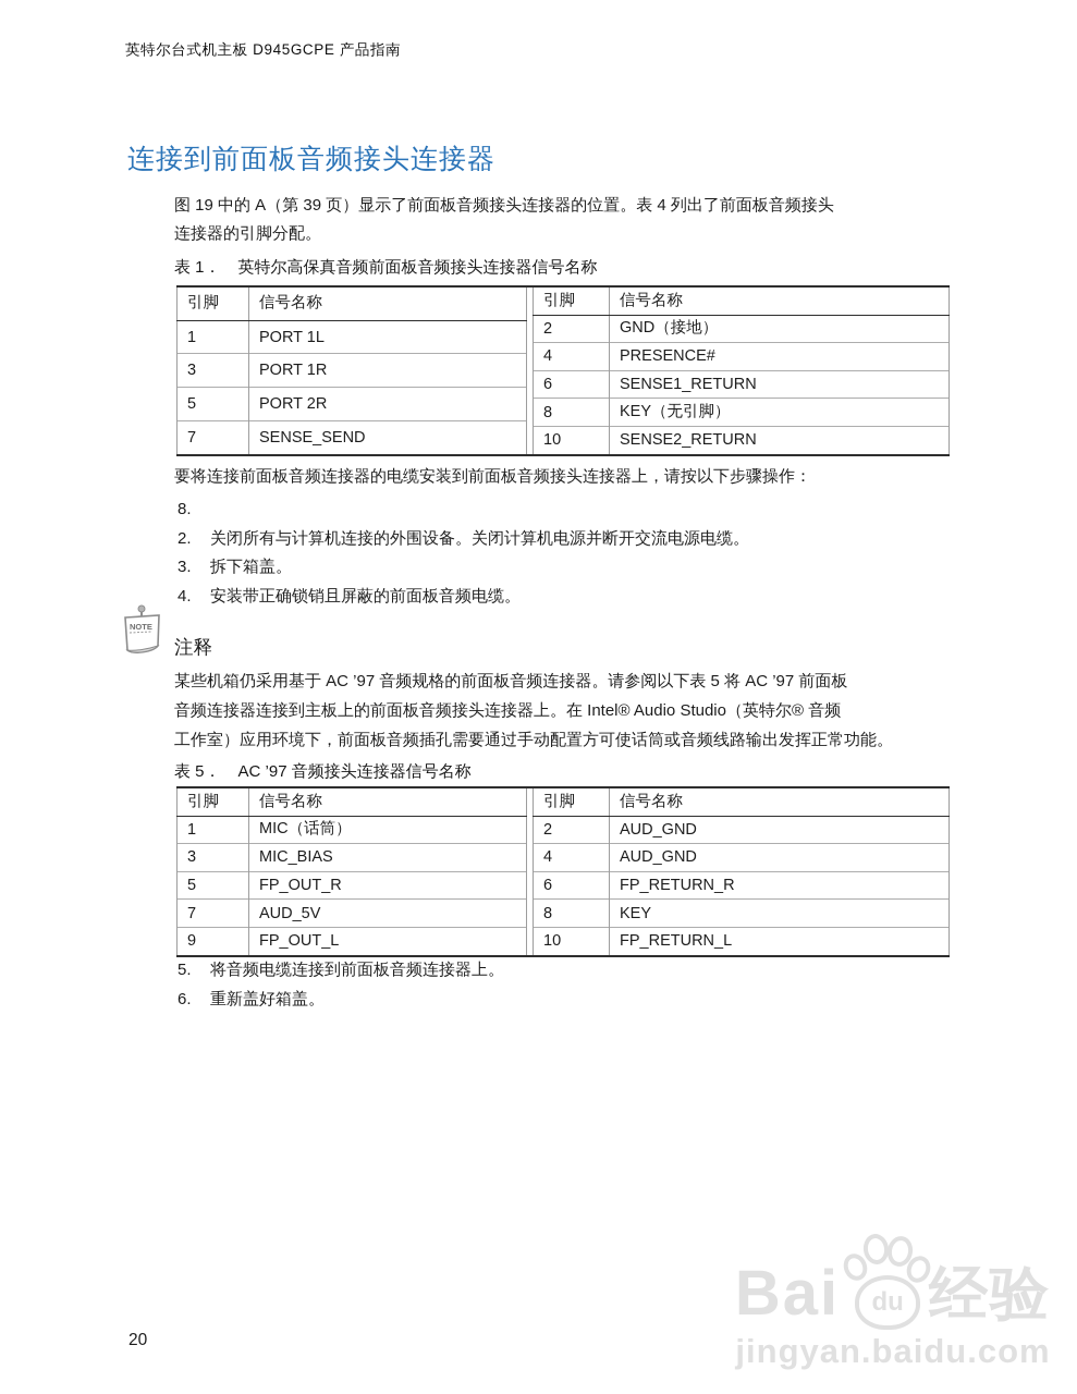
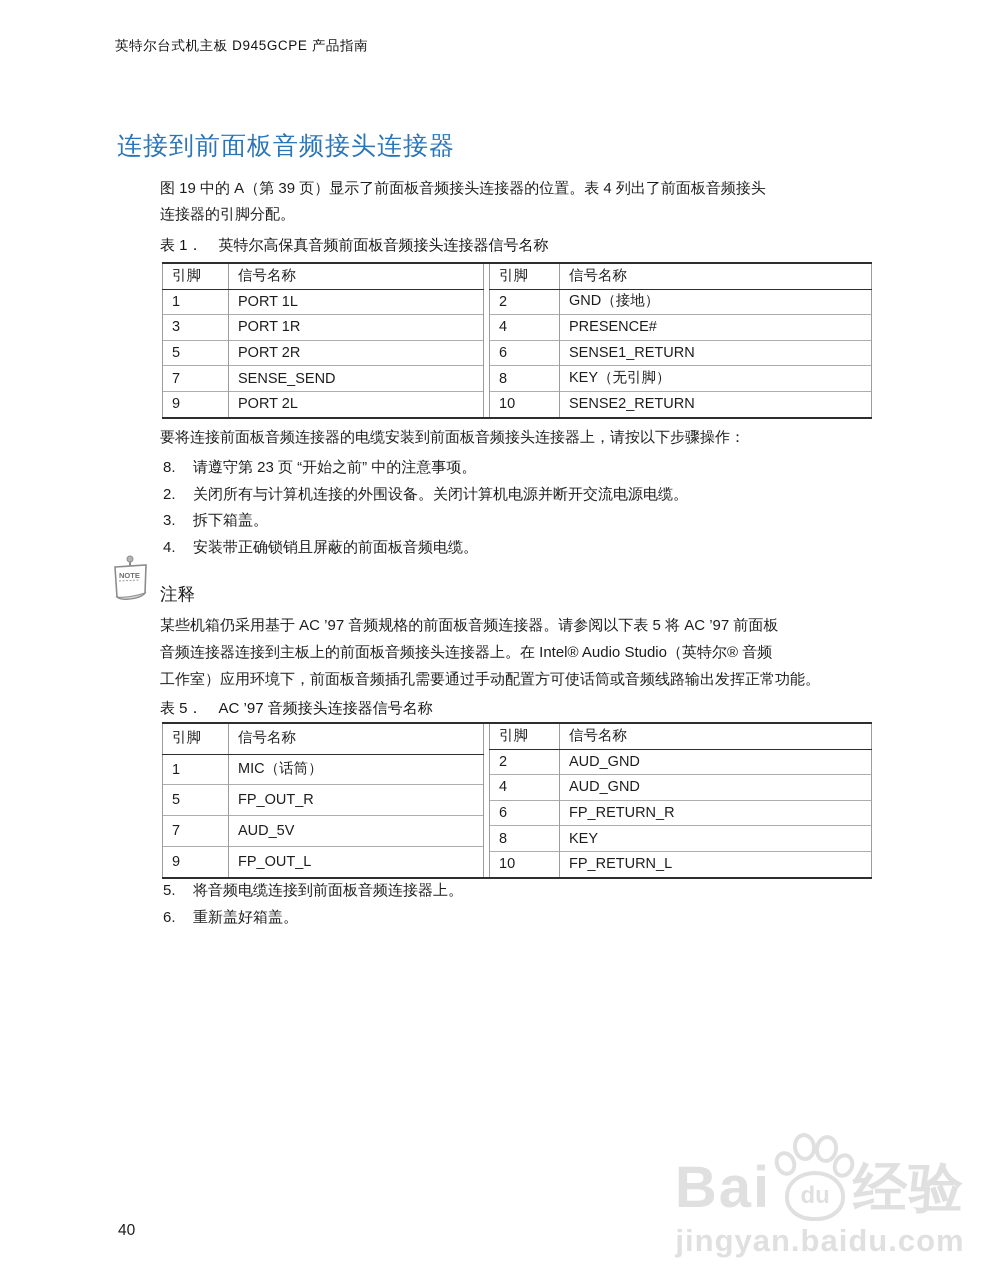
  英特尔台式机主板 D945GCPE 产品指南
  连接到前面板音频接头连接器
  图 19 中的 A（第 39 页）显示了前面板音频接头连接器的位置。表 4 列出了前面板音频接头
  连接器的引脚分配。
  表 1． 英特尔高保真音频前面板音频接头连接器信号名称
  引脚	信号名称
  1	PORT 1L
  3	PORT 1R
  5	PORT 2R
  7	SENSE_SEND
+ 9	PORT 2L
  引脚	信号名称
  2	GND（接地）
  4	PRESENCE#
  6	SENSE1_RETURN
  8	KEY（无引脚）
  10	SENSE2_RETURN
  要将连接前面板音频连接器的电缆安装到前面板音频接头连接器上，请按以下步骤操作：
  8.
+ 请遵守第 23 页 “开始之前” 中的注意事项。
  2.
  关闭所有与计算机连接的外围设备。关闭计算机电源并断开交流电源电缆。
  3.
  拆下箱盖。
  4.
  安装带正确锁销且屏蔽的前面板音频电缆。
  NOTE
  注释
  某些机箱仍采用基于 AC ’97 音频规格的前面板音频连接器。请参阅以下表 5 将 AC ’97 前面板
  音频连接器连接到主板上的前面板音频接头连接器上。在 Intel® Audio Studio（英特尔® 音频
  工作室）应用环境下，前面板音频插孔需要通过手动配置方可使话筒或音频线路输出发挥正常功能。
  表 5． AC ’97 音频接头连接器信号名称
  引脚	信号名称
  1	MIC（话筒）
- 3	MIC_BIAS
  5	FP_OUT_R
  7	AUD_5V
  9	FP_OUT_L
  引脚	信号名称
  2	AUD_GND
  4	AUD_GND
  6	FP_RETURN_R
  8	KEY
  10	FP_RETURN_L
  5.
  将音频电缆连接到前面板音频连接器上。
  6.
  重新盖好箱盖。
  Bai
  du
  经验
  jingyan.baidu.com
- 20
+ 40
